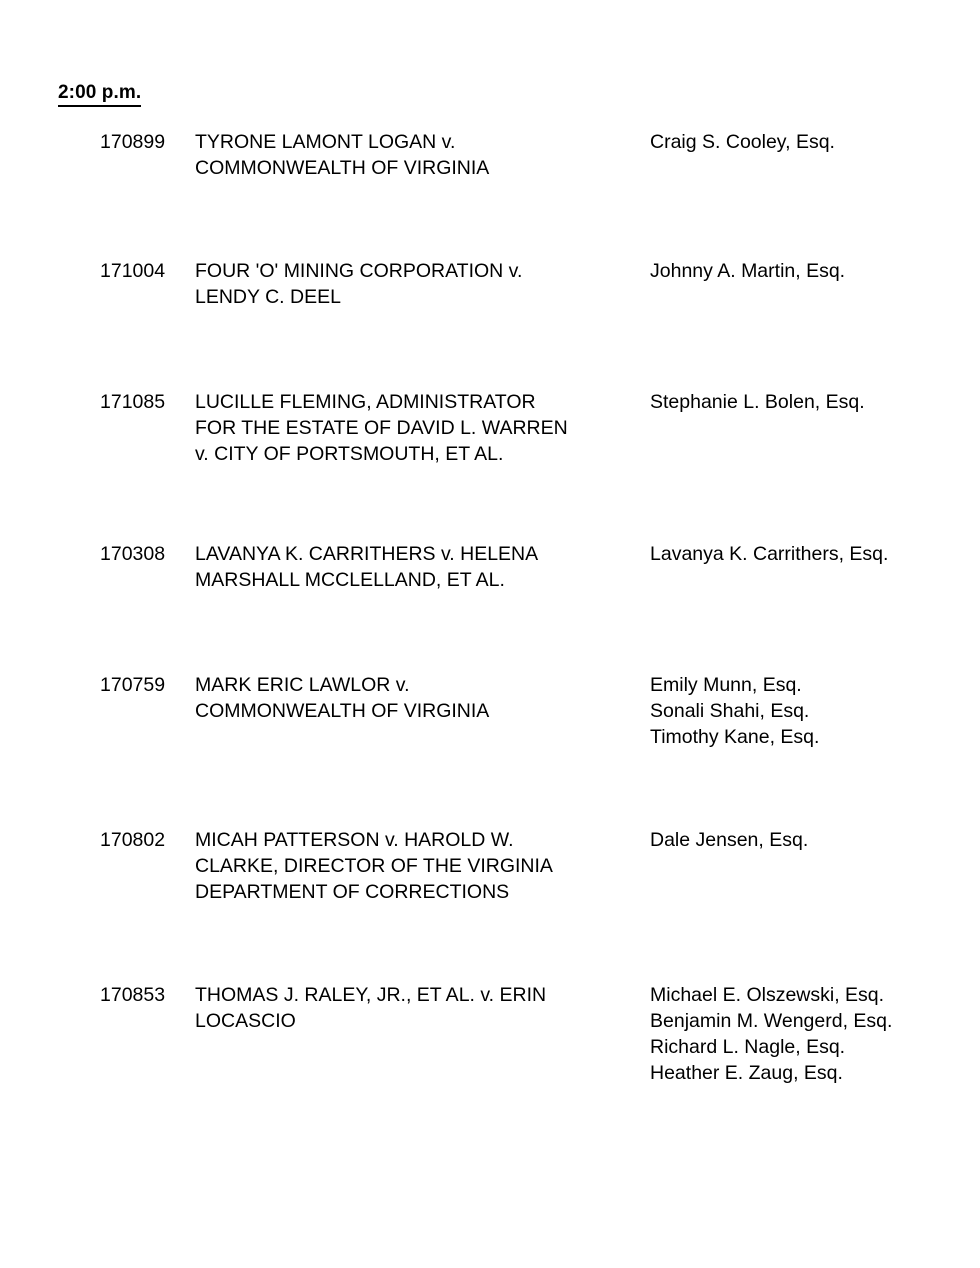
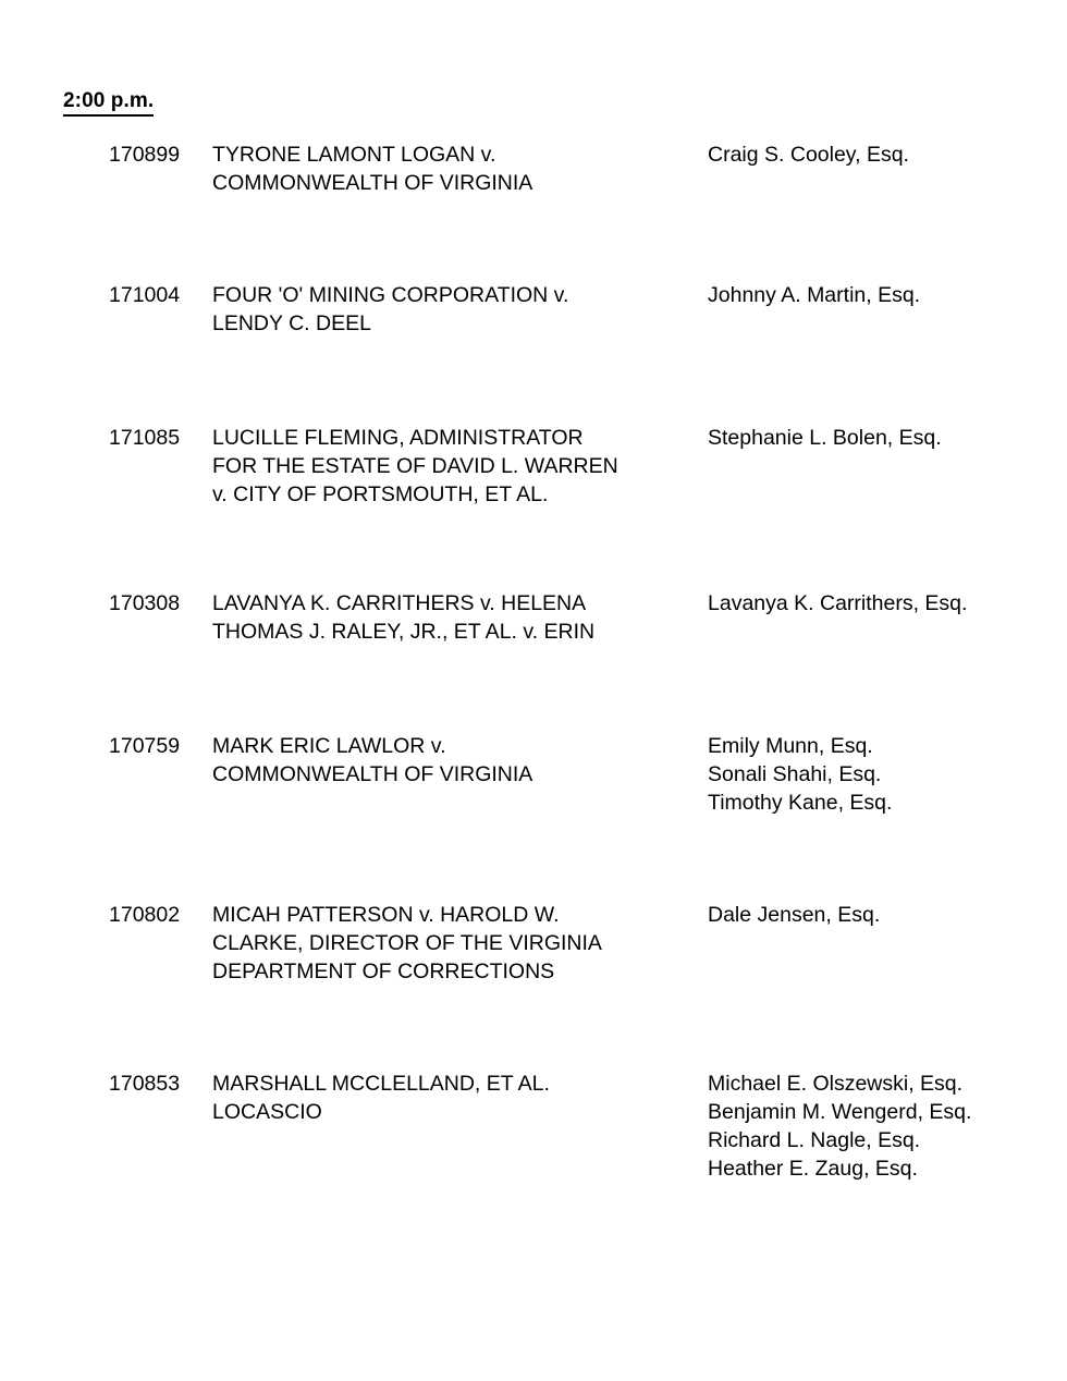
  2:00 p.m.
  170899
  TYRONE LAMONT LOGAN v.
  COMMONWEALTH OF VIRGINIA
  Craig S. Cooley, Esq.
  171004
  FOUR 'O' MINING CORPORATION v.
  LENDY C. DEEL
  Johnny A. Martin, Esq.
  171085
  LUCILLE FLEMING, ADMINISTRATOR
  FOR THE ESTATE OF DAVID L. WARREN
  v. CITY OF PORTSMOUTH, ET AL.
  Stephanie L. Bolen, Esq.
  170308
  LAVANYA K. CARRITHERS v. HELENA
- MARSHALL MCCLELLAND, ET AL.
+ THOMAS J. RALEY, JR., ET AL. v. ERIN
  Lavanya K. Carrithers, Esq.
  170759
  MARK ERIC LAWLOR v.
  COMMONWEALTH OF VIRGINIA
  Emily Munn, Esq.
  Sonali Shahi, Esq.
  Timothy Kane, Esq.
  170802
  MICAH PATTERSON v. HAROLD W.
  CLARKE, DIRECTOR OF THE VIRGINIA
  DEPARTMENT OF CORRECTIONS
  Dale Jensen, Esq.
  170853
- THOMAS J. RALEY, JR., ET AL. v. ERIN
+ MARSHALL MCCLELLAND, ET AL.
  LOCASCIO
  Michael E. Olszewski, Esq.
  Benjamin M. Wengerd, Esq.
  Richard L. Nagle, Esq.
  Heather E. Zaug, Esq.
